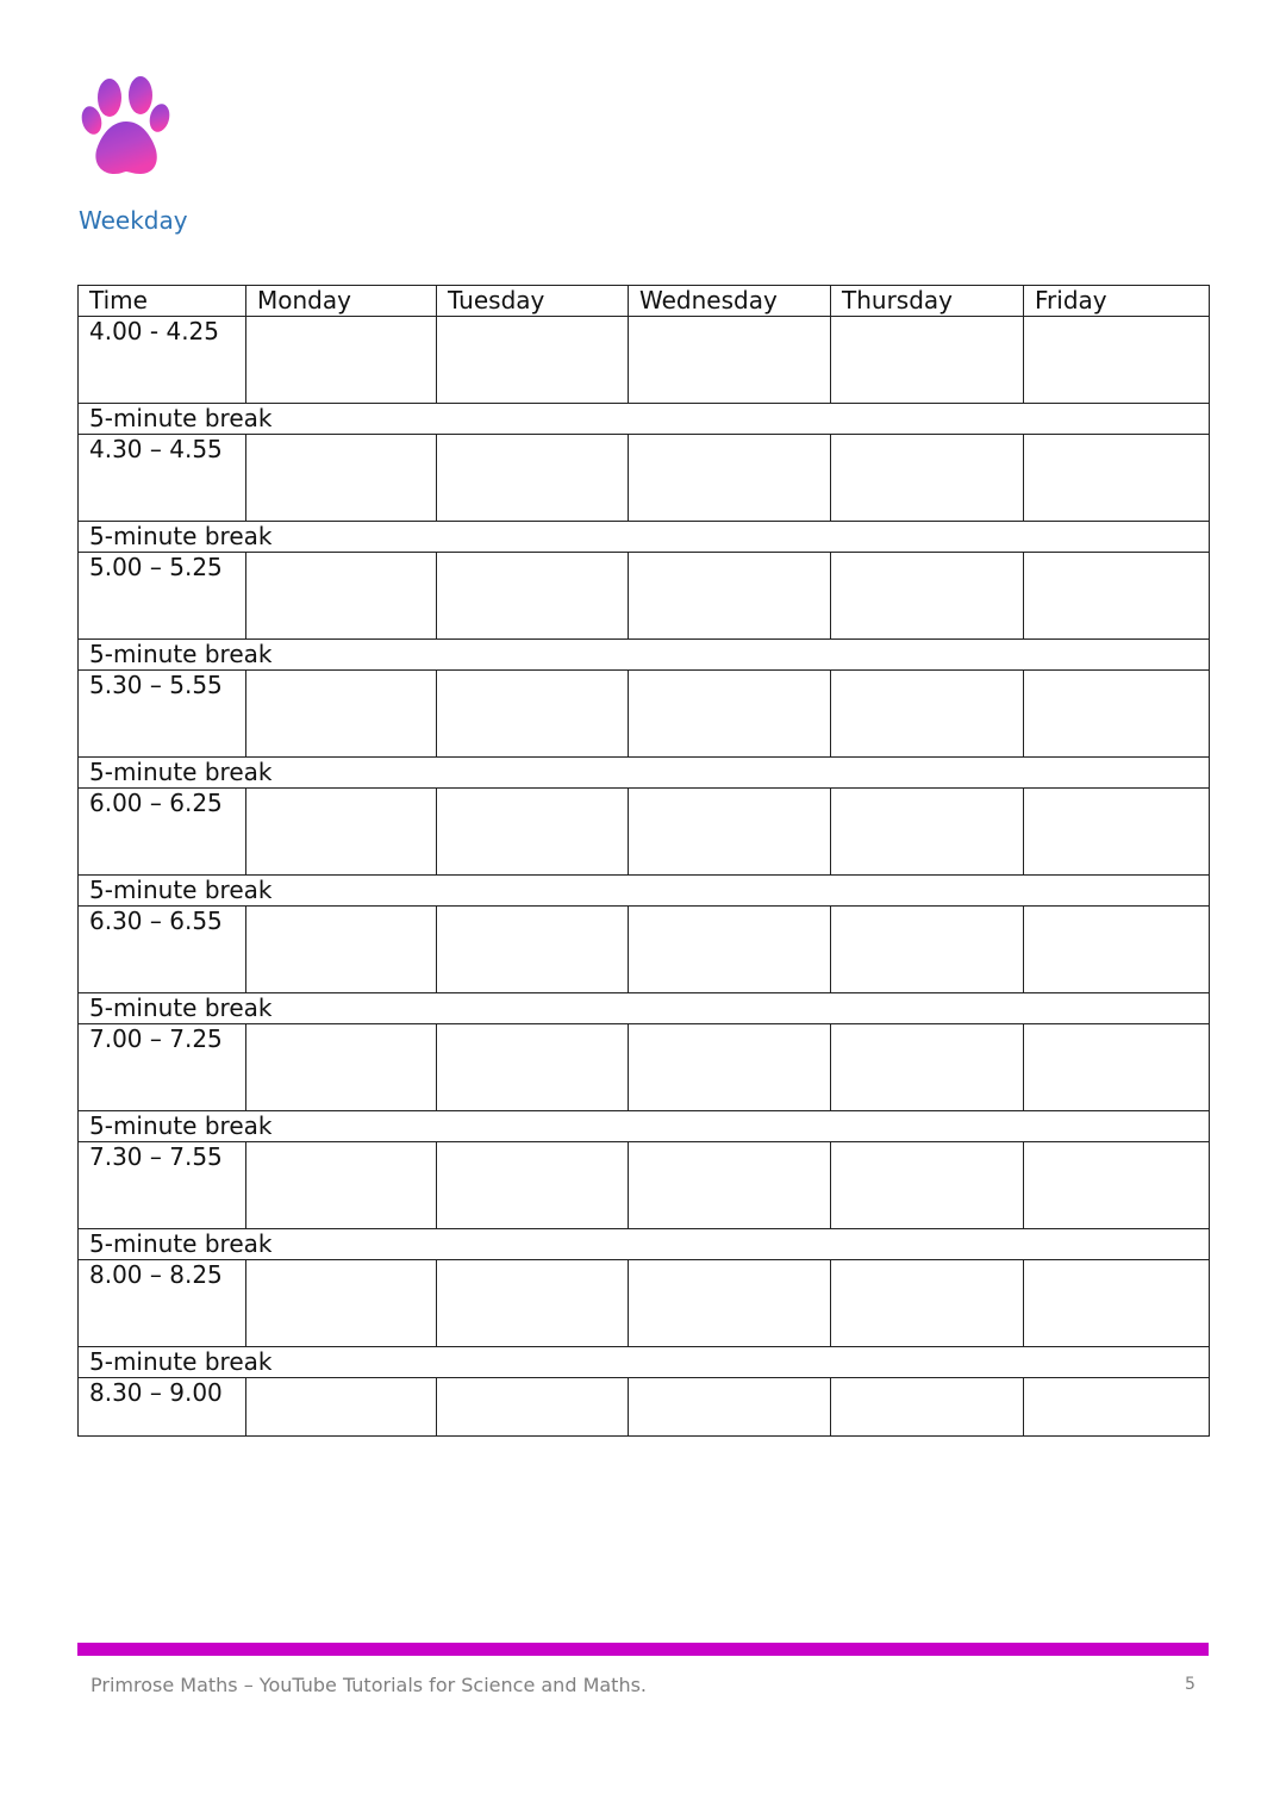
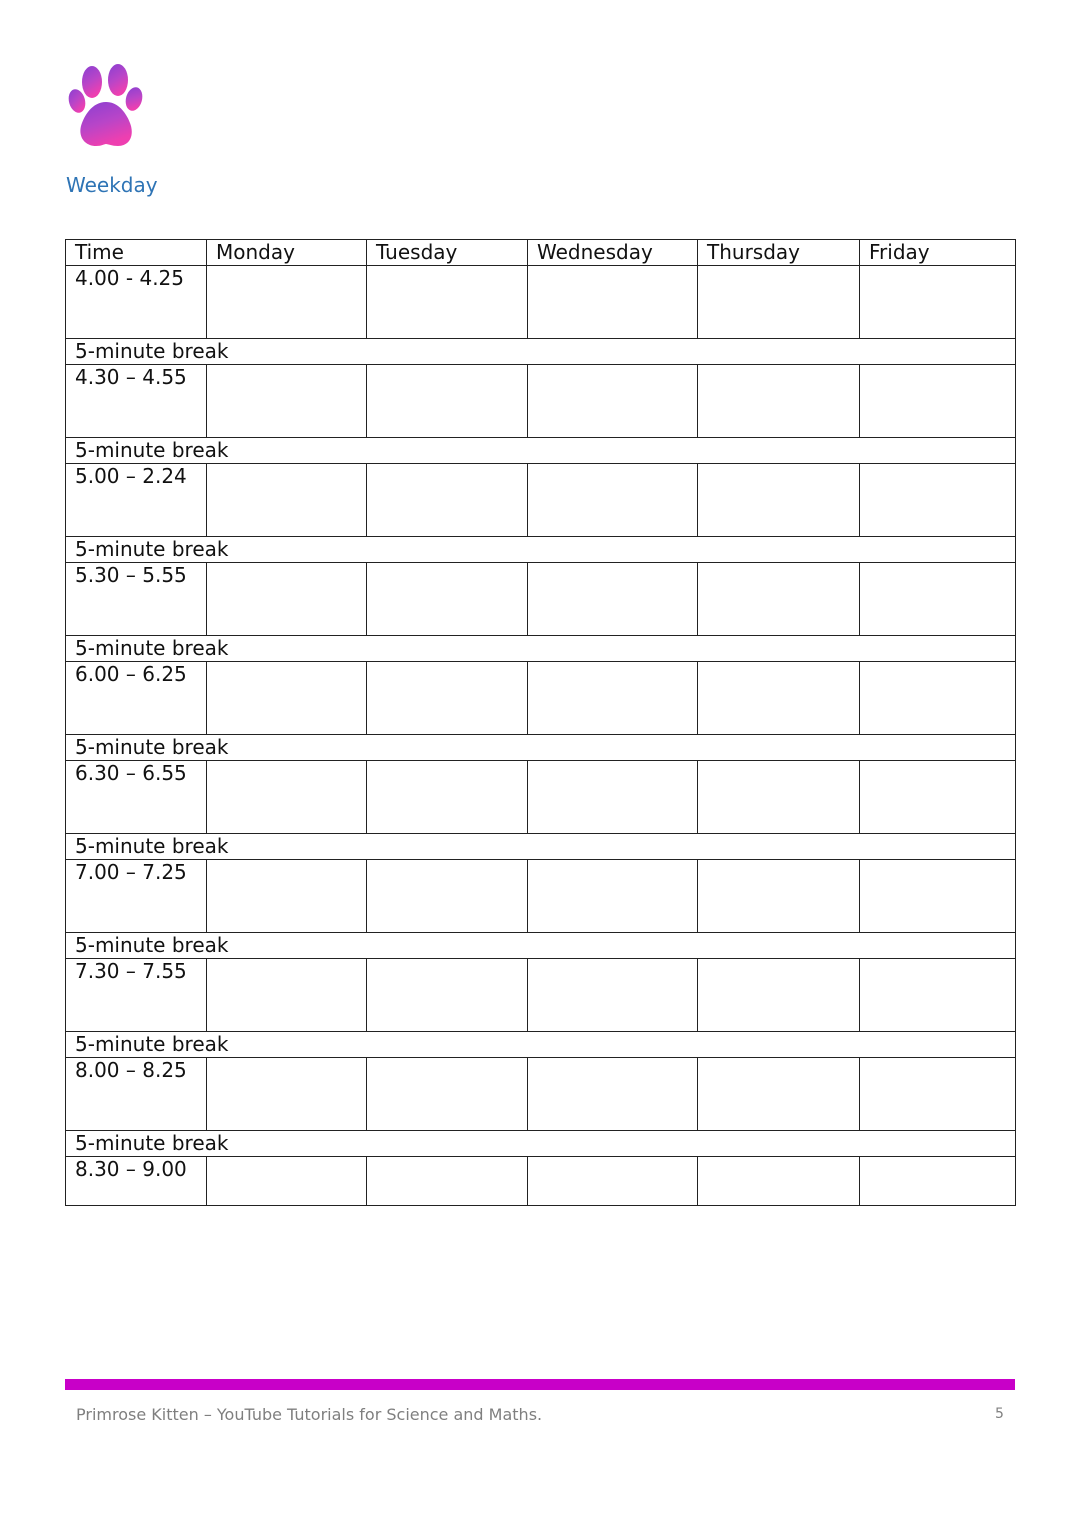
  Weekday
  Time	Monday	Tuesday	Wednesday	Thursday	Friday
  4.00 - 4.25
  5-minute break
  4.30 – 4.55
  5-minute break
- 5.00 – 5.25
+ 5.00 – 2.24
  5-minute break
  5.30 – 5.55
  5-minute break
  6.00 – 6.25
  5-minute break
  6.30 – 6.55
  5-minute break
  7.00 – 7.25
  5-minute break
  7.30 – 7.55
  5-minute break
  8.00 – 8.25
  5-minute break
  8.30 – 9.00
- Primrose Maths – YouTube Tutorials for Science and Maths.
+ Primrose Kitten – YouTube Tutorials for Science and Maths.
  5
